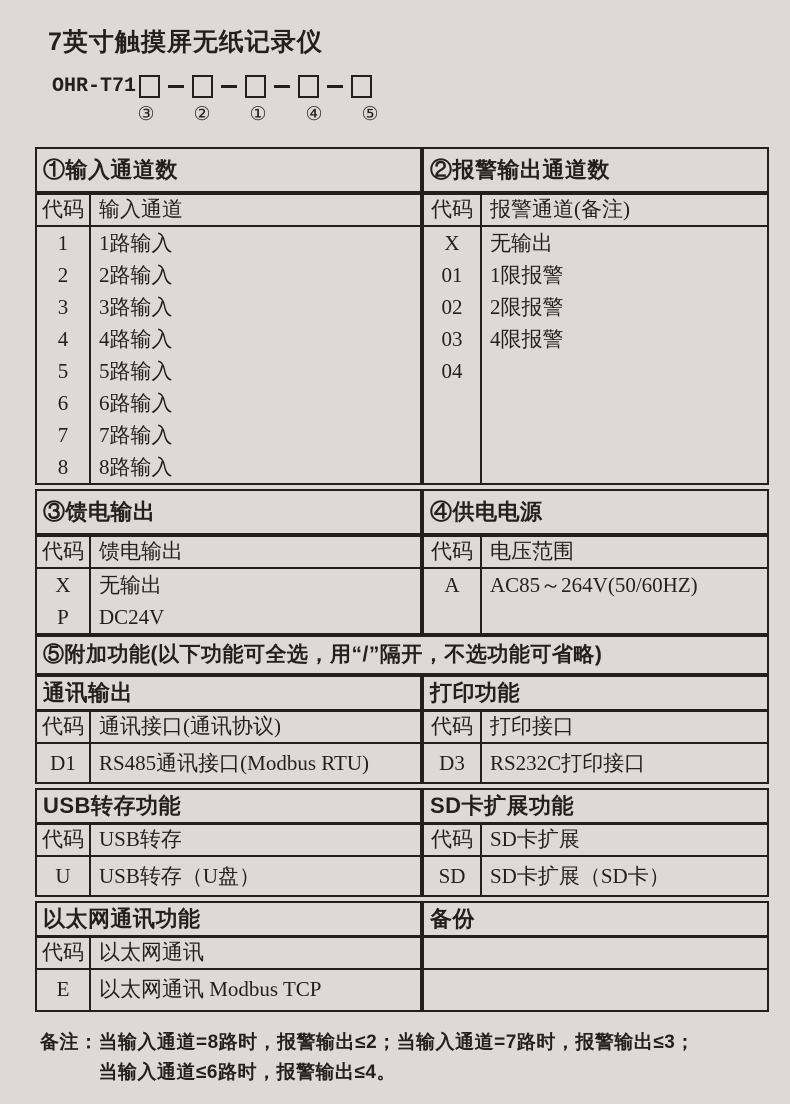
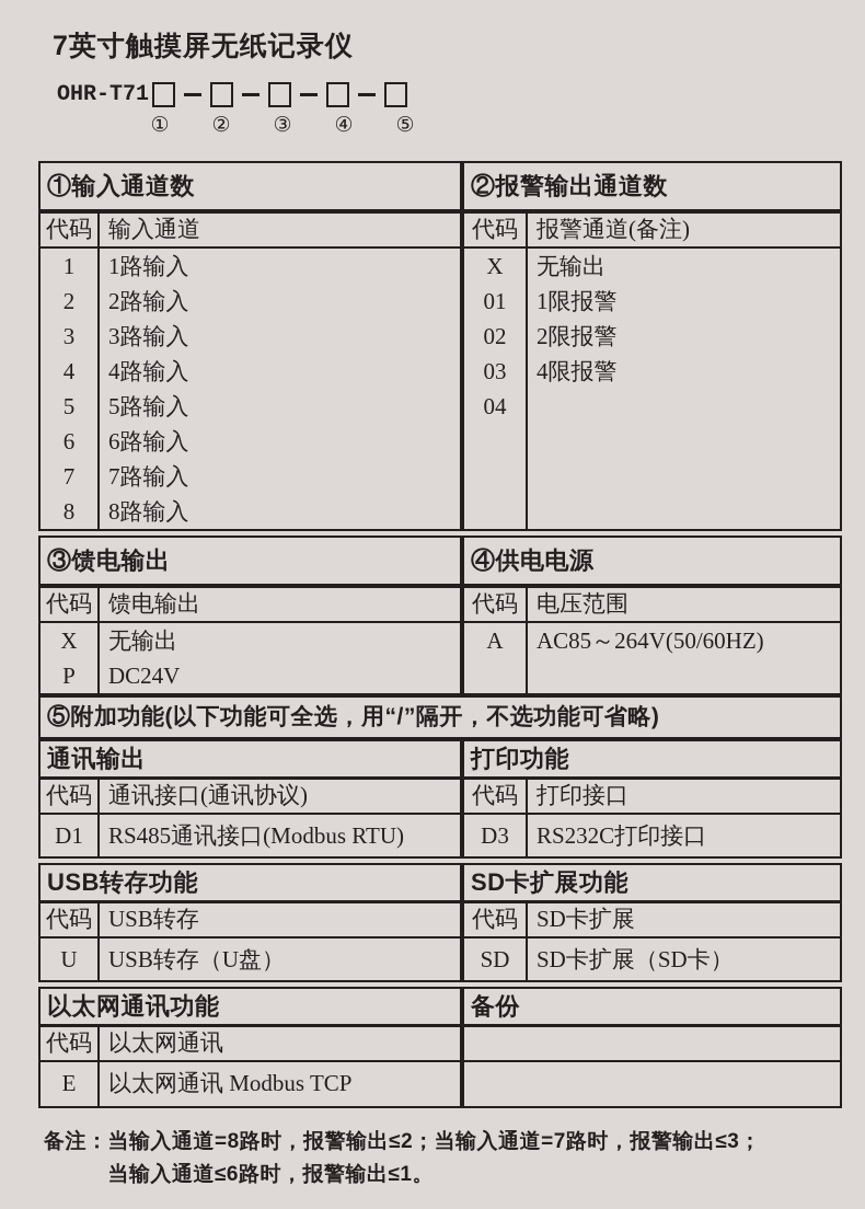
  7英寸触摸屏无纸记录仪
  OHR-T71
- ③
+ ①
  ②
- ①
+ ③
  ④
  ⑤
  ①输入通道数
  代码
  输入通道
  1
  2
  3
  4
  5
  6
  7
  8
  1路输入
  2路输入
  3路输入
  4路输入
  5路输入
  6路输入
  7路输入
  8路输入
  ②报警输出通道数
  代码
  报警通道(备注)
  X
  01
  02
  03
  04
  无输出
  1限报警
  2限报警
  4限报警
  ③馈电输出
  代码
  馈电输出
  X
  P
  无输出
  DC24V
  ④供电电源
  代码
  电压范围
  A
  AC85～264V(50/60HZ)
  ⑤附加功能(以下功能可全选，用“/”隔开，不选功能可省略)
  通讯输出
  代码
  通讯接口(通讯协议)
  D1
  RS485通讯接口(Modbus RTU)
  打印功能
  代码
  打印接口
  D3
  RS232C打印接口
  USB转存功能
  代码
  USB转存
  U
  USB转存（U盘）
  SD卡扩展功能
  代码
  SD卡扩展
  SD
  SD卡扩展（SD卡）
  以太网通讯功能
  代码
  以太网通讯
  E
  以太网通讯 Modbus TCP
  备份
  备注：
  当输入通道=8路时，报警输出≤2；当输入通道=7路时，报警输出≤3；
- 当输入通道≤6路时，报警输出≤4。
+ 当输入通道≤6路时，报警输出≤1。
